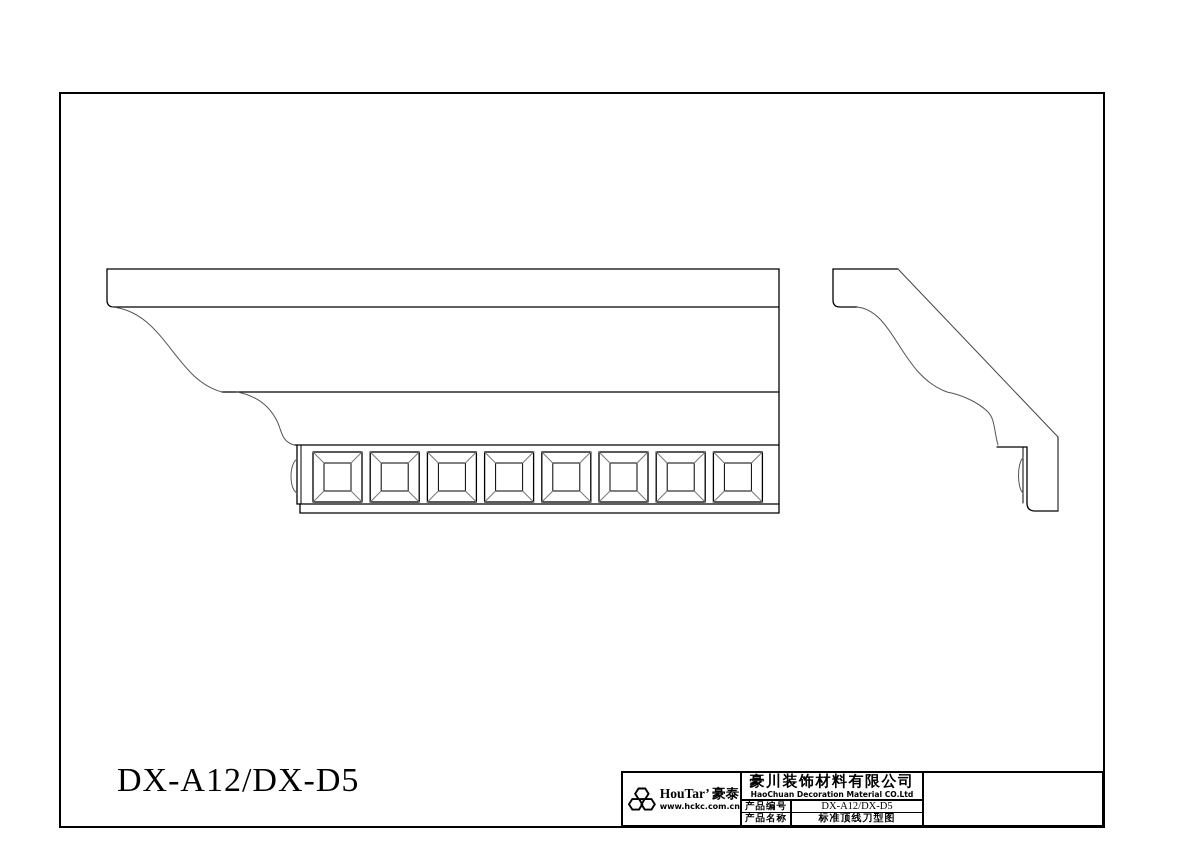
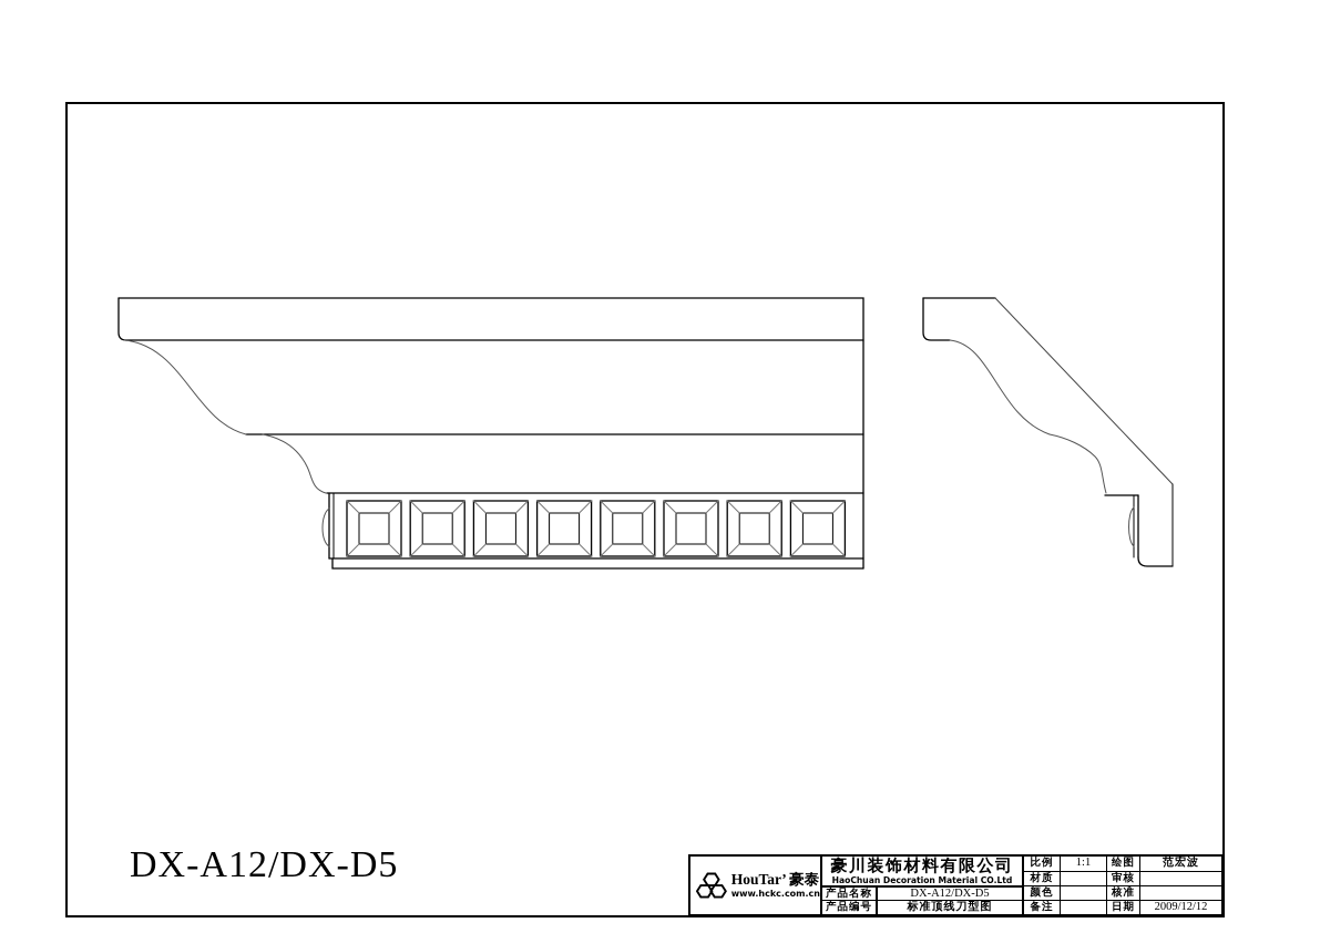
  DX-A12/DX-D5
  HouTar’ 豪泰
  www.hckc.com.cn
  豪川装饰材料有限公司
  HaoChuan Decoration Material CO.Ltd
- 产品编号
+ 产品名称
  DX-A12/DX-D5
- 产品名称
+ 产品编号
  标准顶线刀型图
+ 比例
+ 1:1
+ 绘图
+ 范宏波
+ 材质
+ 审核
+ 颜色
+ 核准
+ 备注
+ 日期
+ 2009/12/12
